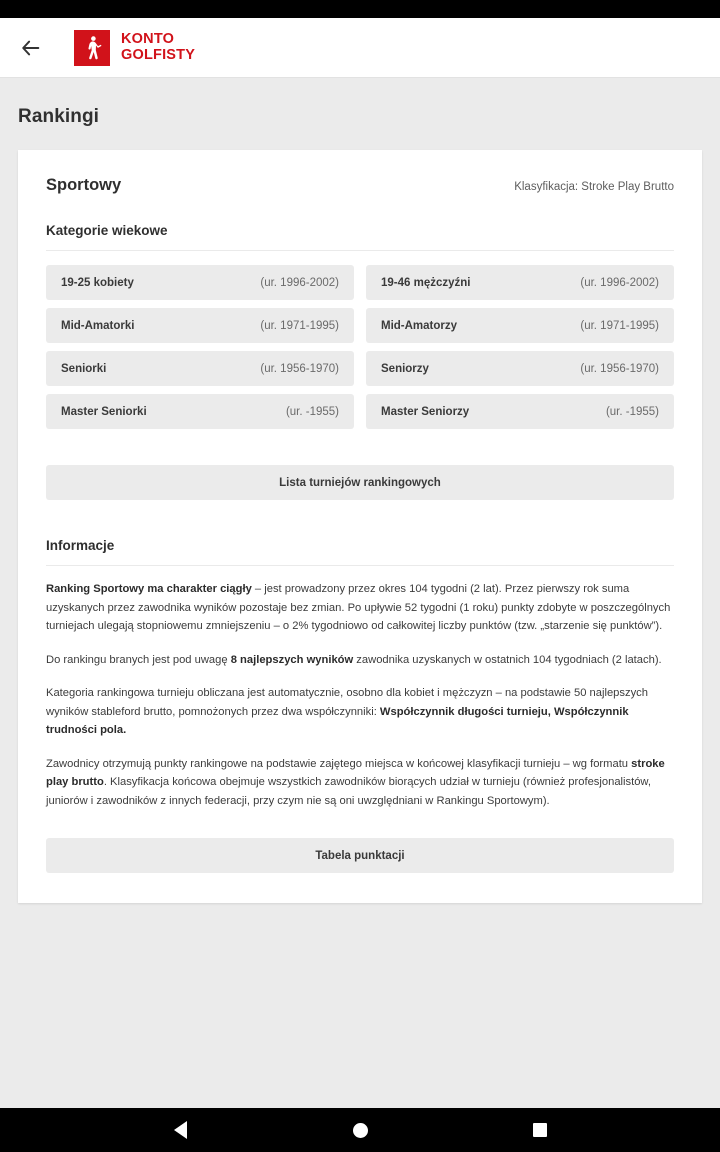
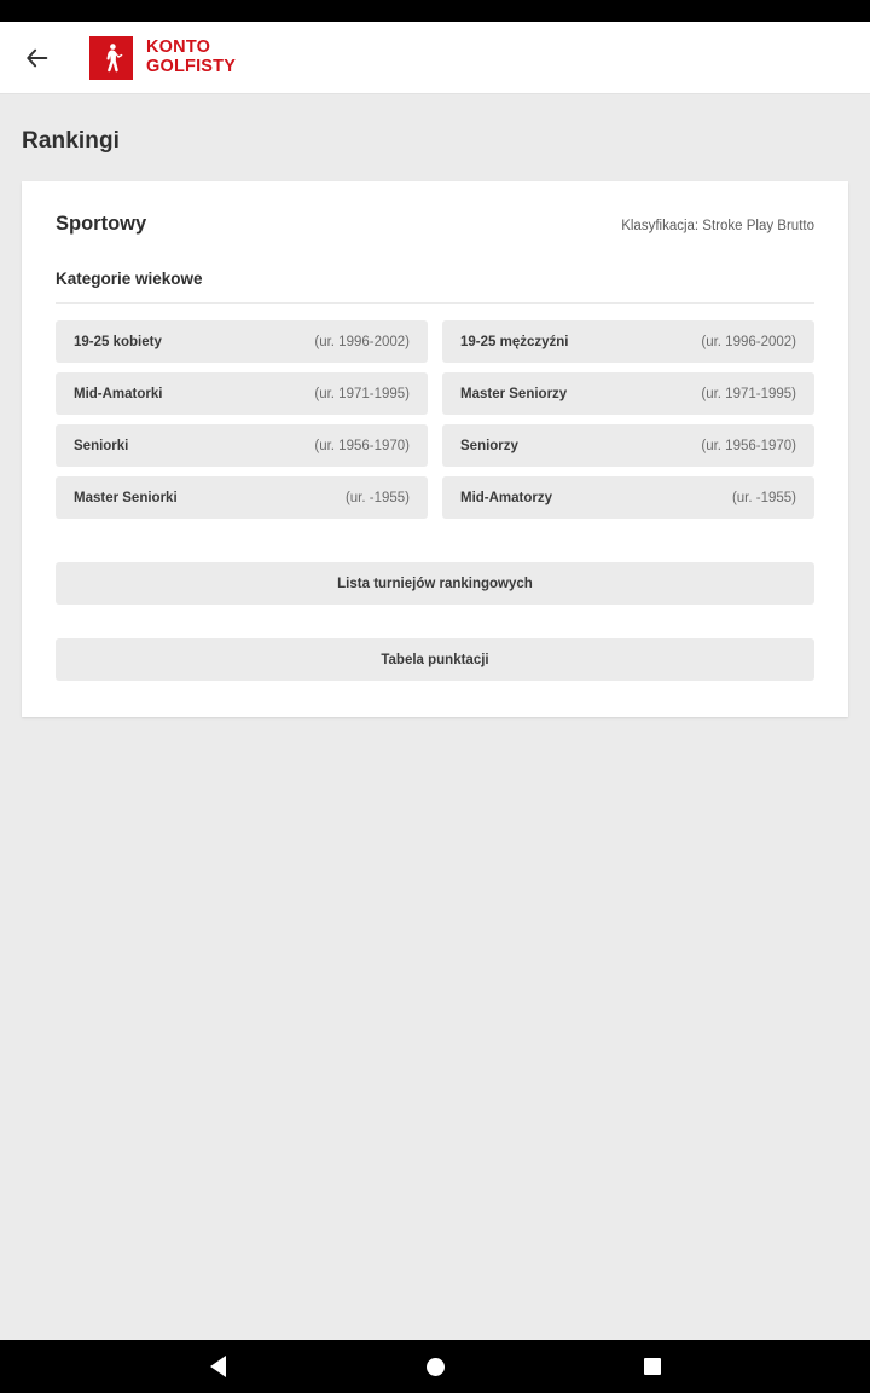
  KONTO
  GOLFISTY
  Rankingi
  Sportowy
  Klasyfikacja: Stroke Play Brutto
  Kategorie wiekowe
  19-25 kobiety
  (ur. 1996-2002)
- 19-46 mężczyźni
+ 19-25 mężczyźni
  (ur. 1996-2002)
  Mid-Amatorki
  (ur. 1971-1995)
- Mid-Amatorzy
+ Master Seniorzy
  (ur. 1971-1995)
  Seniorki
  (ur. 1956-1970)
  Seniorzy
  (ur. 1956-1970)
  Master Seniorki
  (ur. -1955)
- Master Seniorzy
+ Mid-Amatorzy
  (ur. -1955)
  Lista turniejów rankingowych
- Informacje
- Ranking Sportowy ma charakter ciągły – jest prowadzony przez okres 104 tygodni (2 lat). Przez pierwszy rok suma uzyskanych przez zawodnika wyników pozostaje bez zmian. Po upływie 52 tygodni (1 roku) punkty zdobyte w poszczególnych turniejach ulegają stopniowemu zmniejszeniu – o 2% tygodniowo od całkowitej liczby punktów (tzw. „starzenie się punktów”).
- Do rankingu branych jest pod uwagę 8 najlepszych wyników zawodnika uzyskanych w ostatnich 104 tygodniach (2 latach).
- Kategoria rankingowa turnieju obliczana jest automatycznie, osobno dla kobiet i mężczyzn – na podstawie 50 najlepszych wyników stableford brutto, pomnożonych przez dwa współczynniki: Współczynnik długości turnieju, Współczynnik trudności pola.
- Zawodnicy otrzymują punkty rankingowe na podstawie zajętego miejsca w końcowej klasyfikacji turnieju – wg formatu stroke play brutto. Klasyfikacja końcowa obejmuje wszystkich zawodników biorących udział w turnieju (również profesjonalistów, juniorów i zawodników z innych federacji, przy czym nie są oni uwzględniani w Rankingu Sportowym).
  Tabela punktacji
